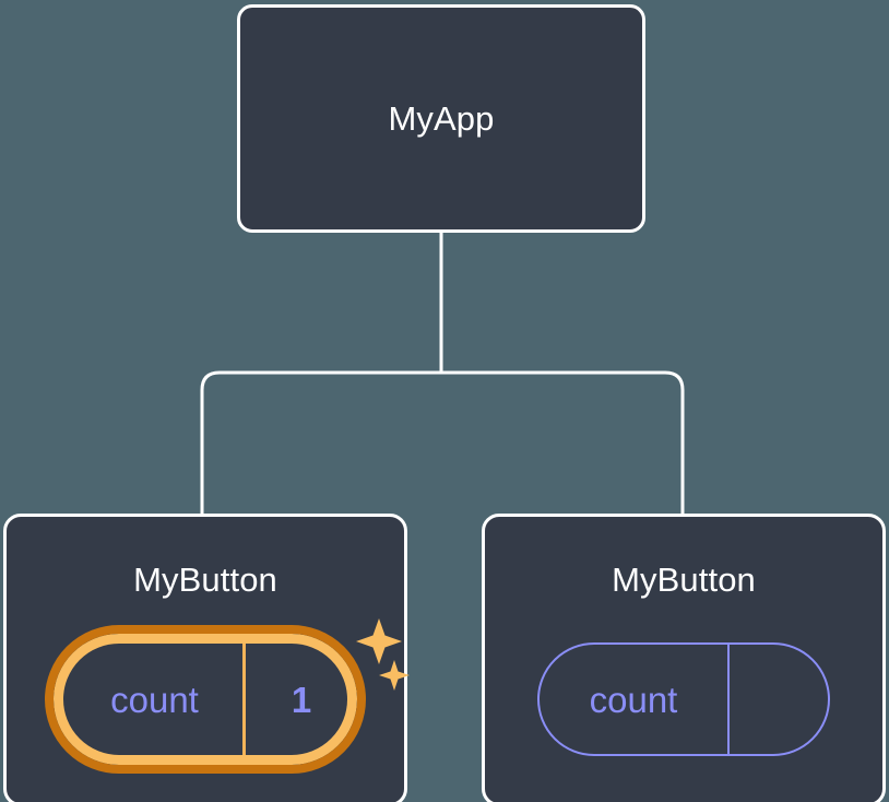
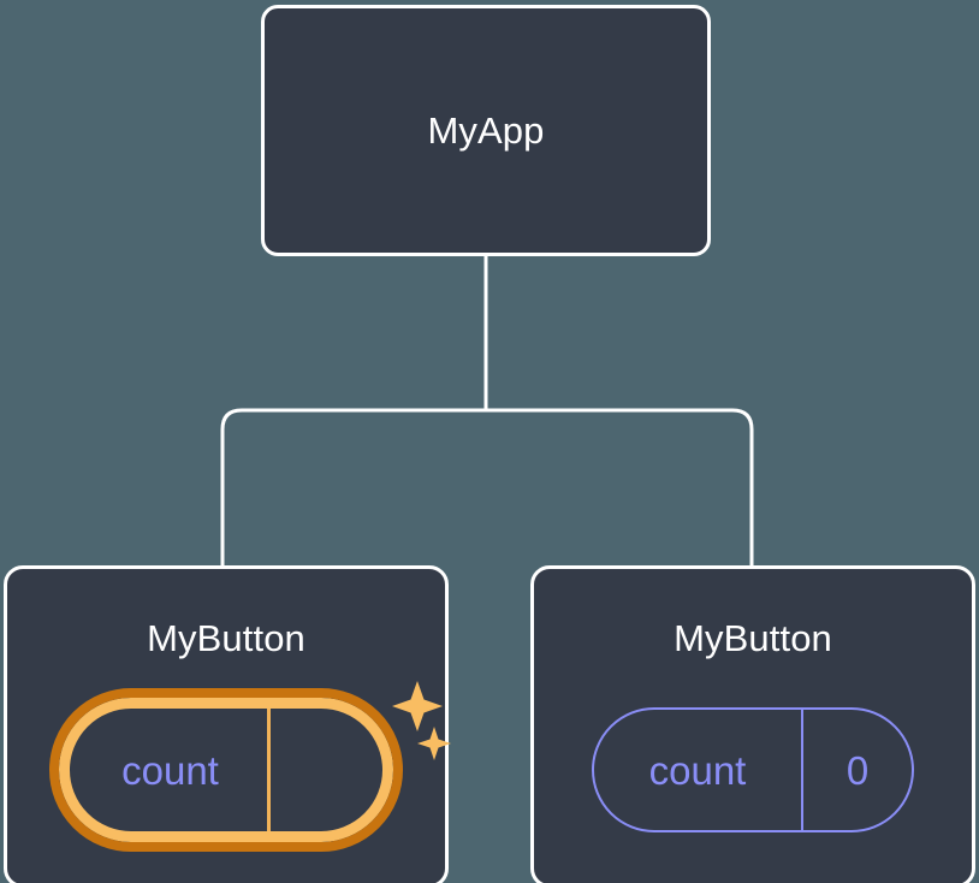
  MyApp
  MyButton
  count
- 1
  MyButton
  count
+ 0
